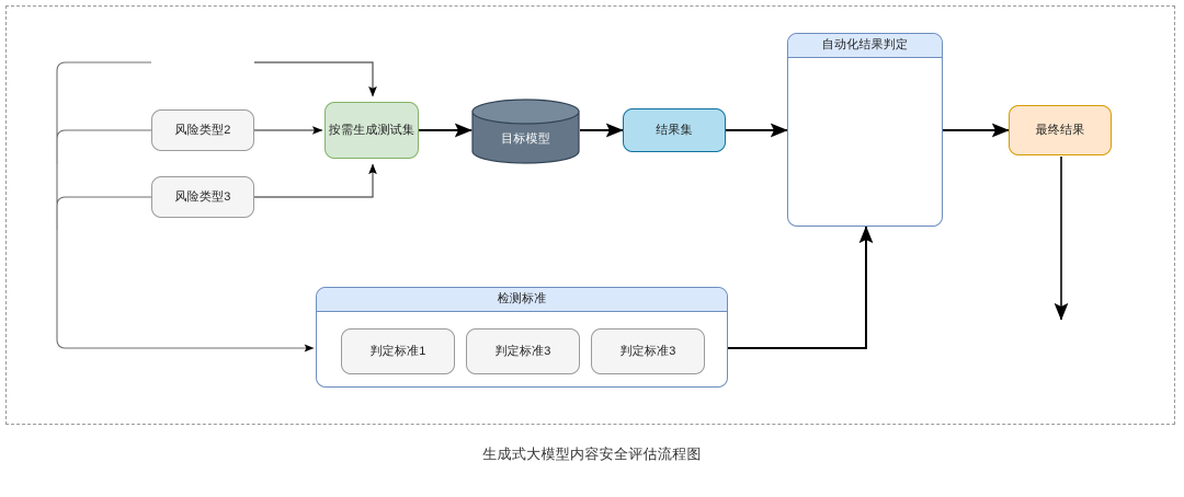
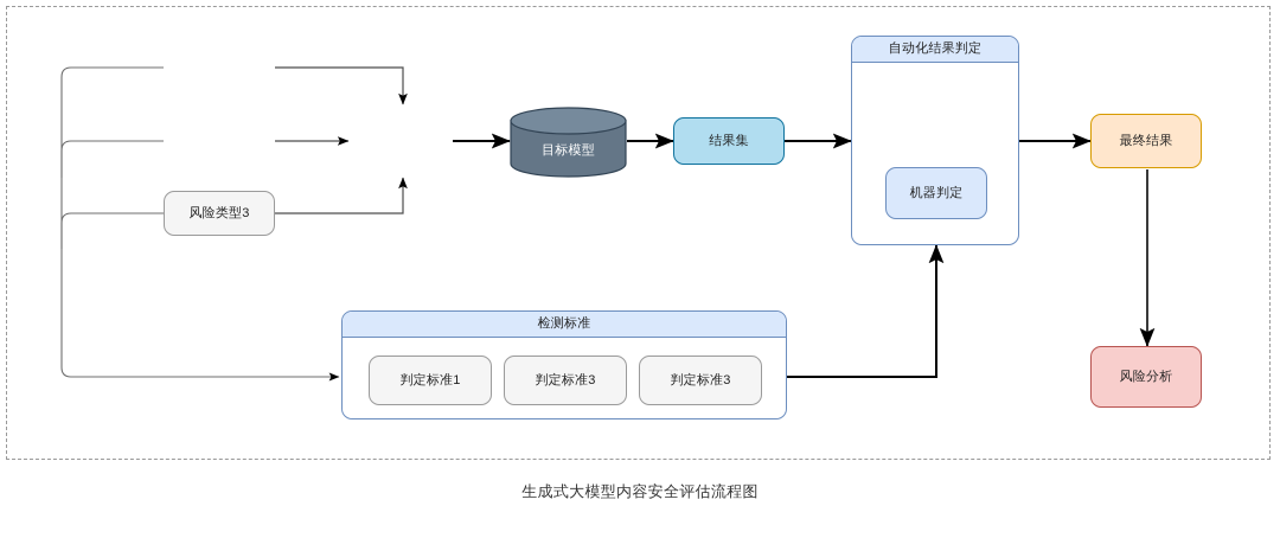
- 风险类型2
  风险类型3
- 按需生成测试集
  目标模型
  结果集
  自动化结果判定
+ 机器判定
  最终结果
+ 风险分析
  检测标准
  判定标准1
  判定标准3
  判定标准3
  生成式大模型内容安全评估流程图
